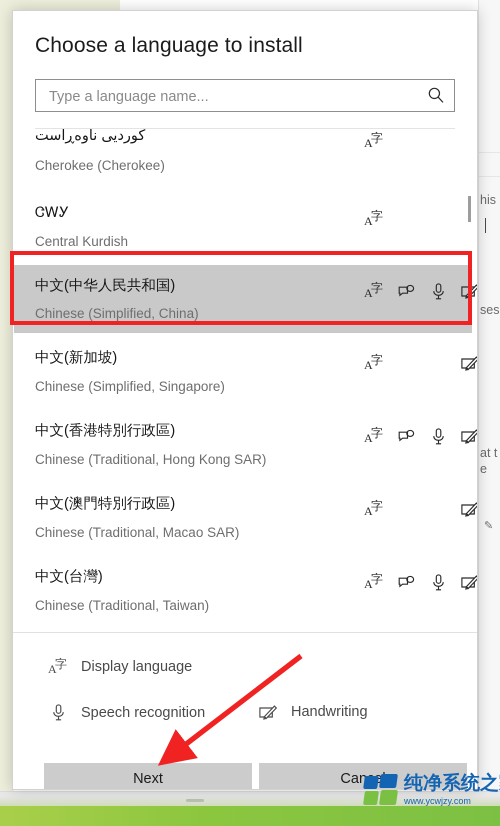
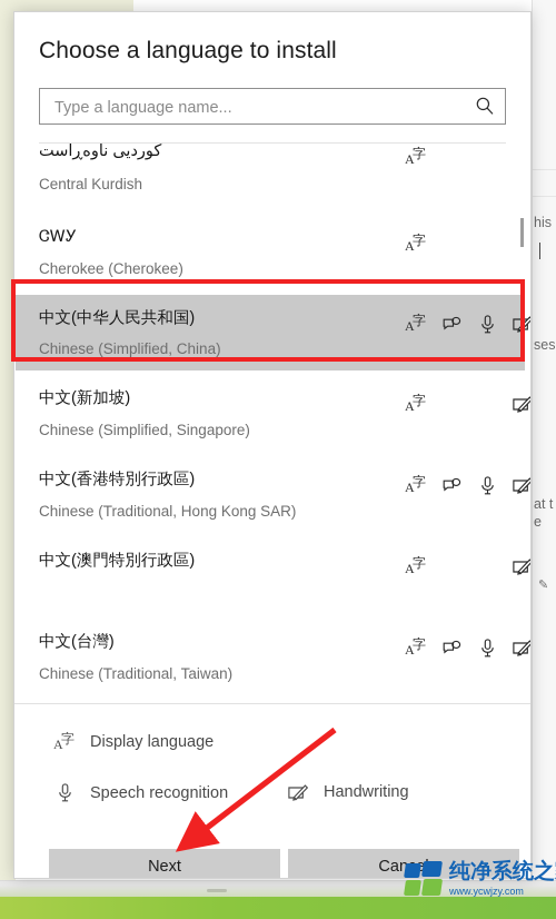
  his
  ses
  at t
  e
  ✎
  Choose a language to install
  Type a language name...
  کوردیی ناوەڕاست
- Cherokee (Cherokee)
+ Central Kurdish
  A
  字
  ᏣᎳᎩ
- Central Kurdish
+ Cherokee (Cherokee)
  A
  字
  中文(中华人民共和国)
  Chinese (Simplified, China)
  A
  字
  中文(新加坡)
  Chinese (Simplified, Singapore)
  A
  字
  中文(香港特別行政區)
  Chinese (Traditional, Hong Kong SAR)
  A
  字
  中文(澳門特別行政區)
- Chinese (Traditional, Macao SAR)
  A
  字
  中文(台灣)
  Chinese (Traditional, Taiwan)
  A
  字
  A
  字
  Display language
  Speech recognition
  Handwriting
  Next
  纯净系统之
  www.ycwjzy.com
